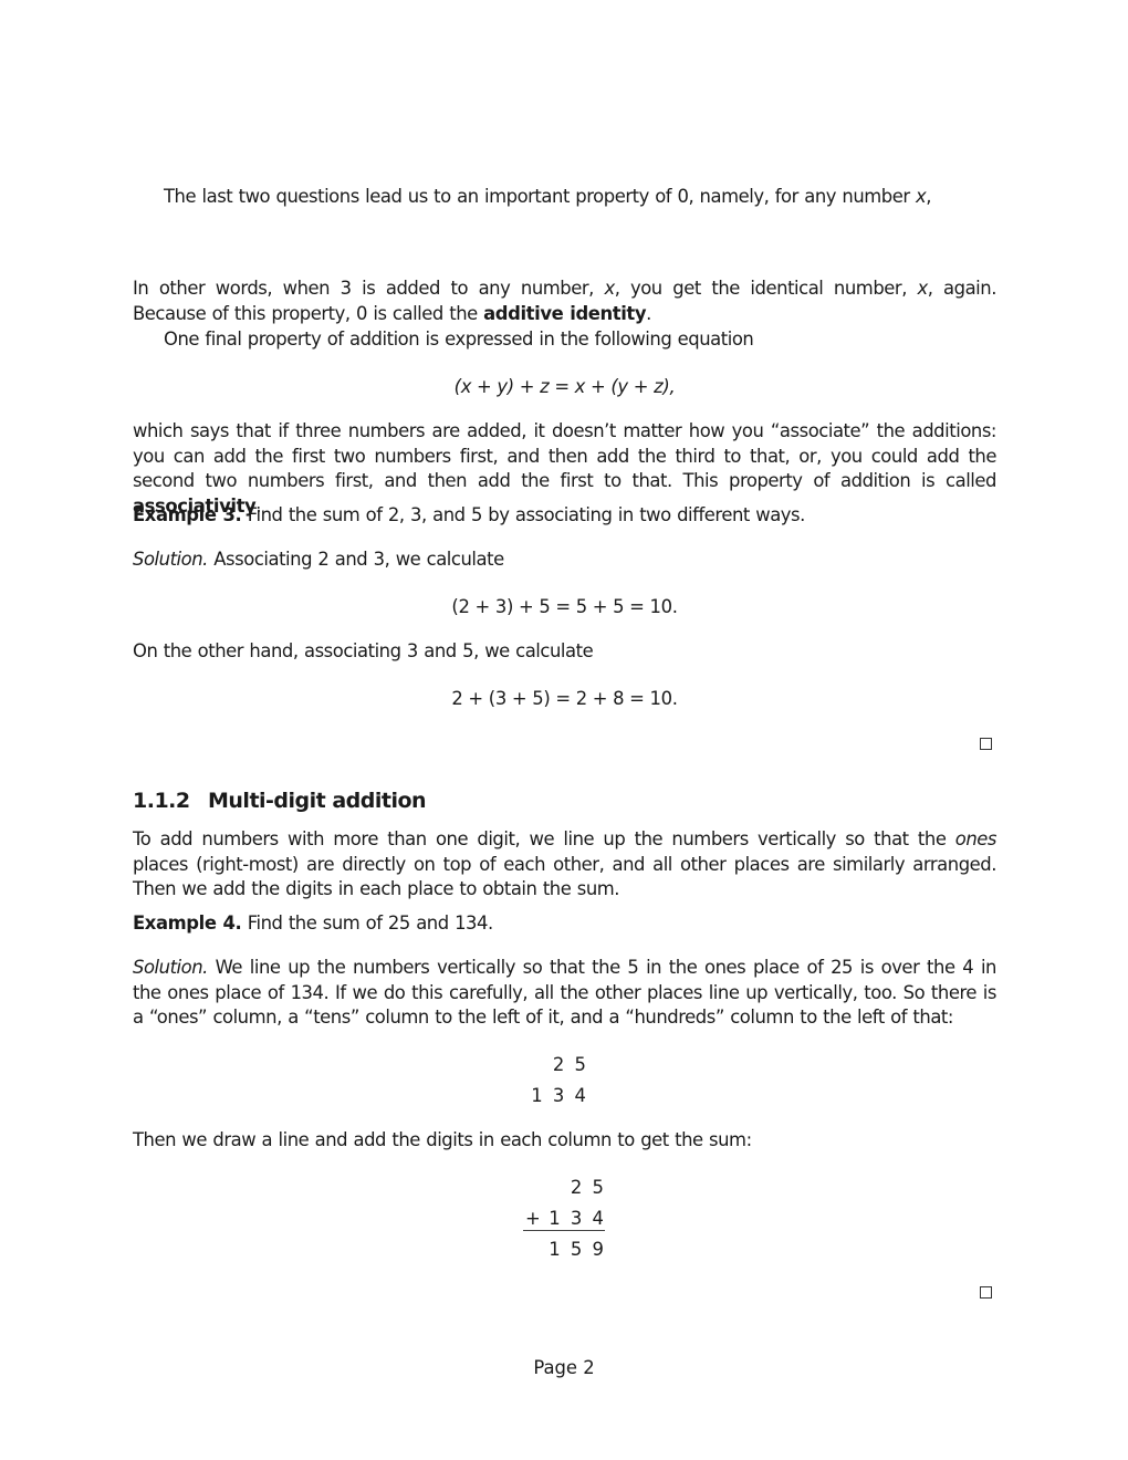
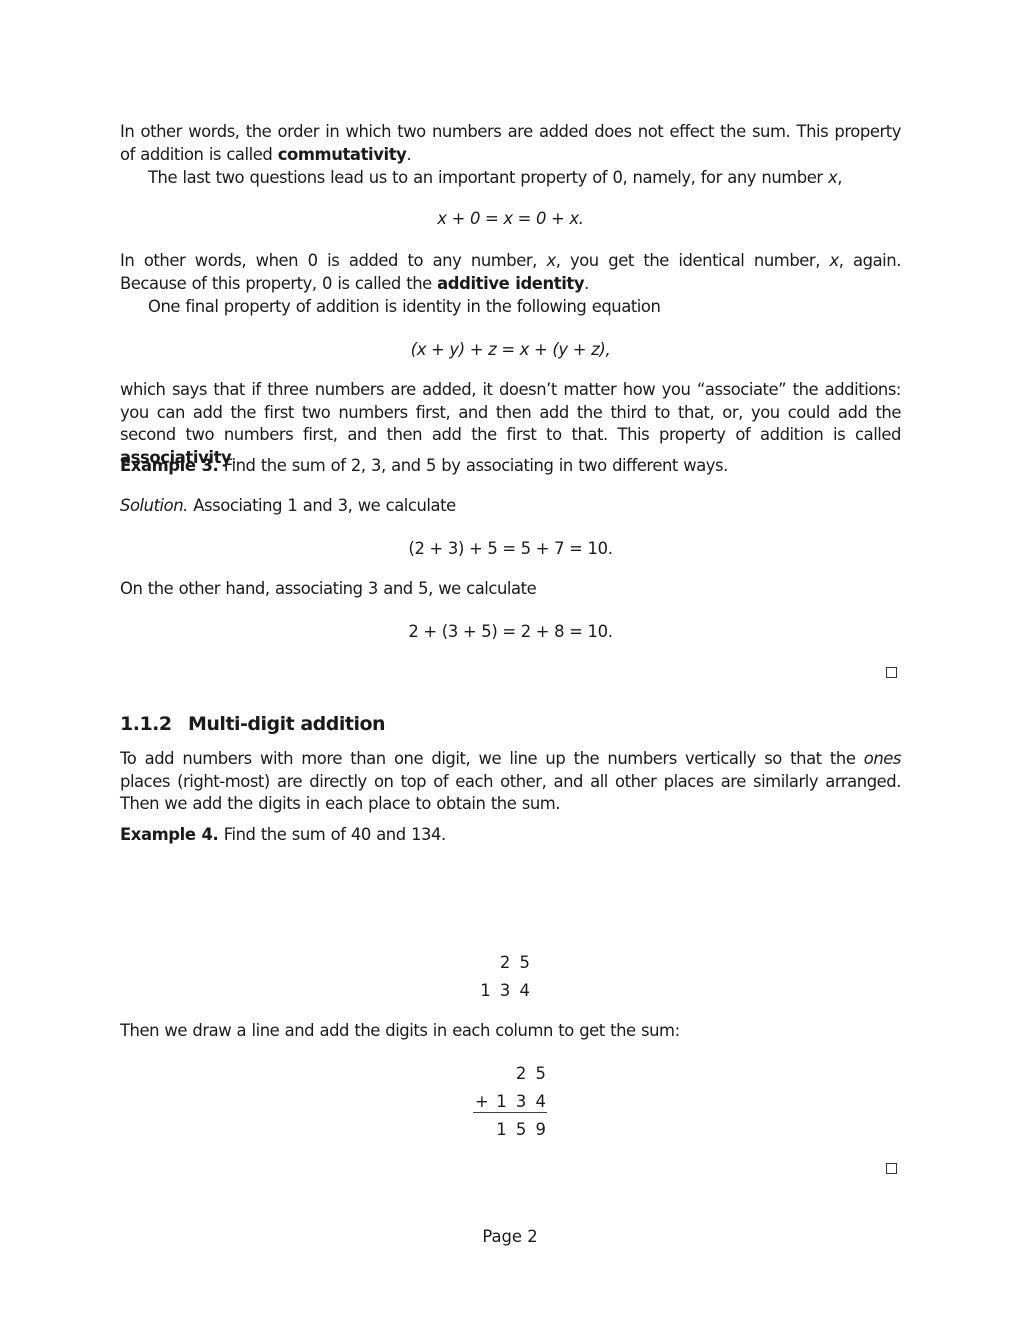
+ In other words, the order in which two numbers are added does not effect the sum. This property of addition is called commutativity.
  The last two questions lead us to an important property of 0, namely, for any number x,
+ x + 0 = x = 0 + x.
- In other words, when 3 is added to any number, x, you get the identical number, x, again. Because of this property, 0 is called the additive identity.
+ In other words, when 0 is added to any number, x, you get the identical number, x, again. Because of this property, 0 is called the additive identity.
- One final property of addition is expressed in the following equation
+ One final property of addition is identity in the following equation
  (x + y) + z = x + (y + z),
  which says that if three numbers are added, it doesn’t matter how you “associate” the additions: you can add the first two numbers first, and then add the third to that, or, you could add the second two numbers first, and then add the first to that. This property of addition is called associativity.
  Example 3. Find the sum of 2, 3, and 5 by associating in two different ways.
- Solution. Associating 2 and 3, we calculate
+ Solution. Associating 1 and 3, we calculate
- (2 + 3) + 5 = 5 + 5 = 10.
+ (2 + 3) + 5 = 5 + 7 = 10.
  On the other hand, associating 3 and 5, we calculate
  2 + (3 + 5) = 2 + 8 = 10.
  1.1.2 Multi-digit addition
  To add numbers with more than one digit, we line up the numbers vertically so that the ones places (right-most) are directly on top of each other, and all other places are similarly arranged. Then we add the digits in each place to obtain the sum.
- Example 4. Find the sum of 25 and 134.
+ Example 4. Find the sum of 40 and 134.
- Solution. We line up the numbers vertically so that the 5 in the ones place of 25 is over the 4 in the ones place of 134. If we do this carefully, all the other places line up vertically, too. So there is a “ones” column, a “tens” column to the left of it, and a “hundreds” column to the left of that:
  2 5
  1 3 4
  Then we draw a line and add the digits in each column to get the sum:
  2 5
  1 3 4
  1 5 9
  +
  Page 2
